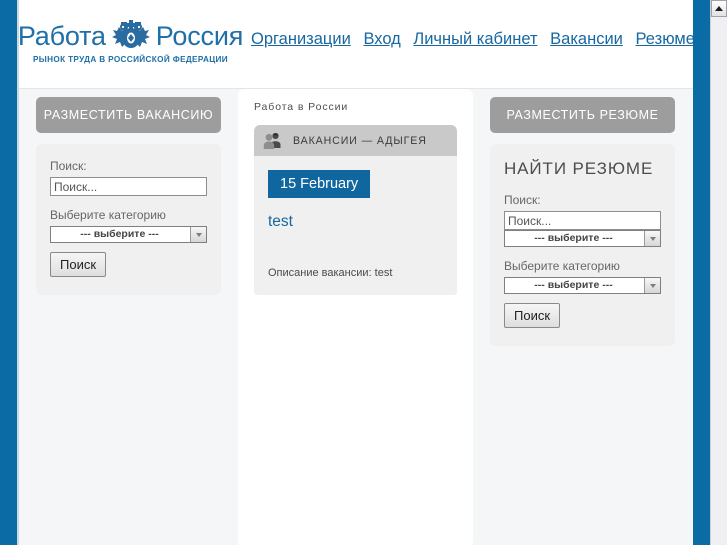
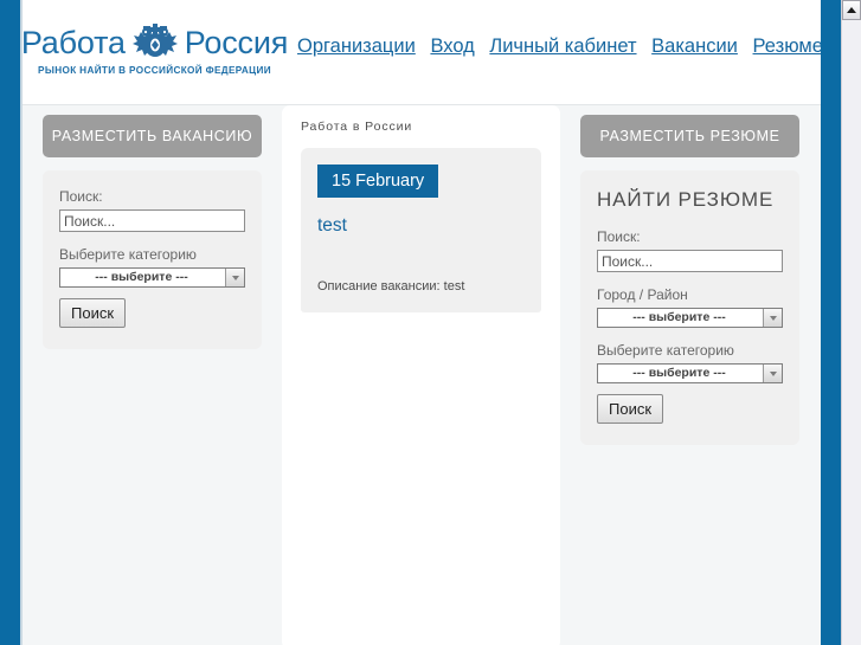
  Работа
  Россия
- РЫНОК ТРУДА В РОССИЙСКОЙ ФЕДЕРАЦИИ
+ РЫНОК НАЙТИ В РОССИЙСКОЙ ФЕДЕРАЦИИ
  Организации Вход Личный кабинет Вакансии Резюме
  РАЗМЕСТИТЬ ВАКАНСИЮ
  Поиск:
  Поиск...
  Выберите категорию
  --- выберите ---
  Поиск
  Работа в России
- ВАКАНСИИ — АДЫГЕЯ
  15 February
  test
  Описание вакансии: test
  РАЗМЕСТИТЬ РЕЗЮМЕ
  НАЙТИ РЕЗЮМЕ
  Поиск:
  Поиск...
+ Город / Район
  --- выберите ---
  Выберите категорию
  --- выберите ---
  Поиск
